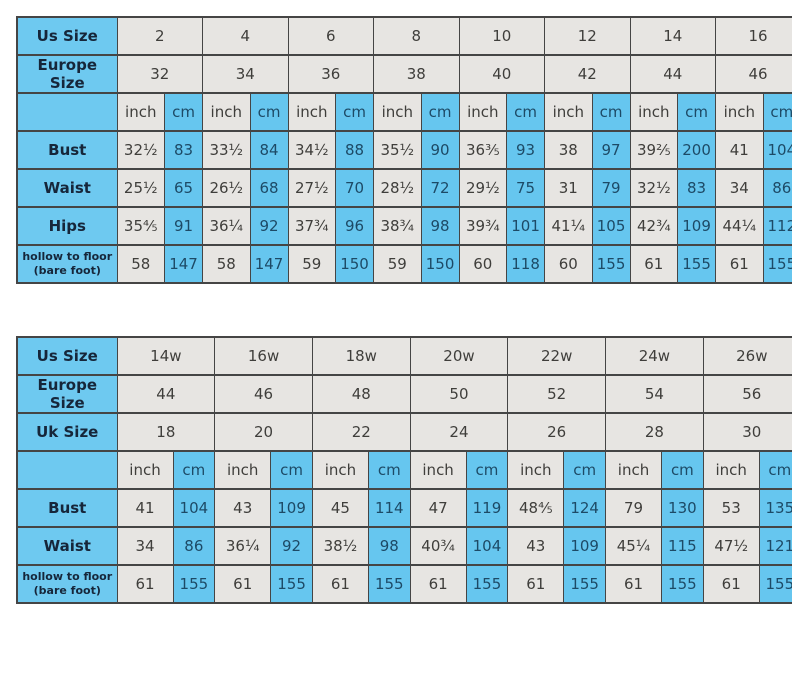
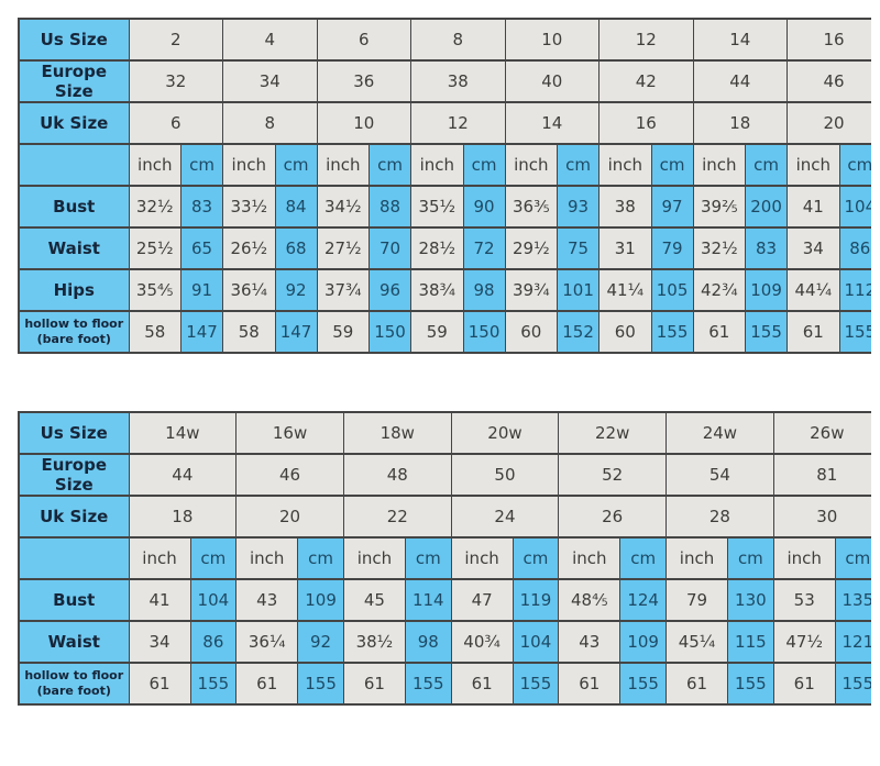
  Us Size	2	4	6	8	10	12	14	16
  Europe Size	32	34	36	38	40	42	44	46
+ Uk Size	6	8	10	12	14	16	18	20
  	inch	cm	inch	cm	inch	cm	inch	cm	inch	cm	inch	cm	inch	cm	inch	cm
  Bust	32½	83	33½	84	34½	88	35½	90	36⅗	93	38	97	39⅖	200	41	104
  Waist	25½	65	26½	68	27½	70	28½	72	29½	75	31	79	32½	83	34	86
  Hips	35⅘	91	36¼	92	37¾	96	38¾	98	39¾	101	41¼	105	42¾	109	44¼	112
- hollow to floor (bare foot)	58	147	58	147	59	150	59	150	60	118	60	155	61	155	61	155
+ hollow to floor (bare foot)	58	147	58	147	59	150	59	150	60	152	60	155	61	155	61	155
  Us Size	14w	16w	18w	20w	22w	24w	26w
- Europe Size	44	46	48	50	52	54	56
+ Europe Size	44	46	48	50	52	54	81
  Uk Size	18	20	22	24	26	28	30
  	inch	cm	inch	cm	inch	cm	inch	cm	inch	cm	inch	cm	inch	cm
  Bust	41	104	43	109	45	114	47	119	48⅘	124	79	130	53	135
  Waist	34	86	36¼	92	38½	98	40¾	104	43	109	45¼	115	47½	121
  hollow to floor (bare foot)	61	155	61	155	61	155	61	155	61	155	61	155	61	155
